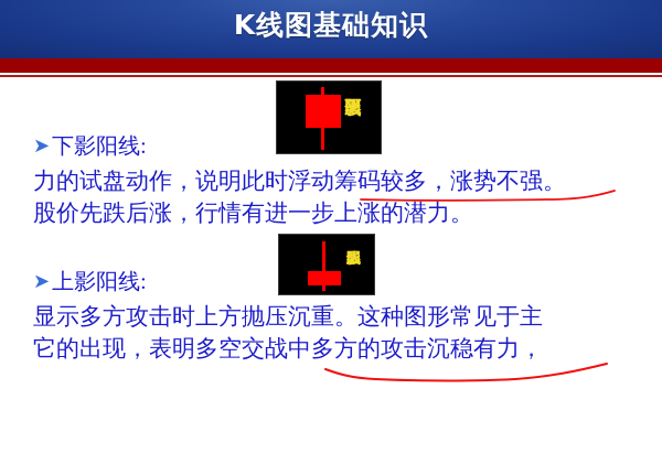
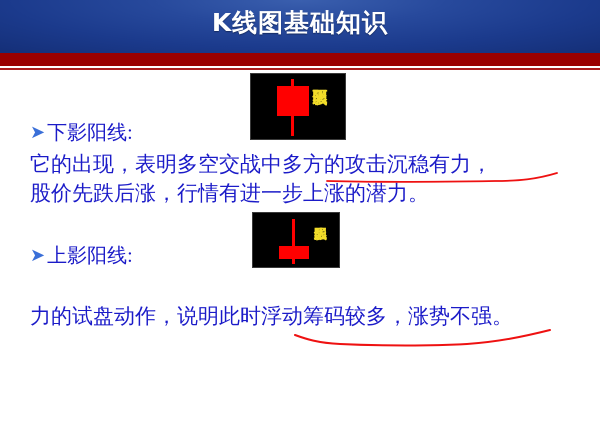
  K线图基础知识
  ➤下影阳线:
- 力的试盘动作，说明此时浮动筹码较多，涨势不强。
+ 它的出现，表明多空交战中多方的攻击沉稳有力，
  股价先跌后涨，行情有进一步上涨的潜力。
  ➤上影阳线:
- 显示多方攻击时上方抛压沉重。这种图形常见于主
- 它的出现，表明多空交战中多方的攻击沉稳有力，
+ 力的试盘动作，说明此时浮动筹码较多，涨势不强。
